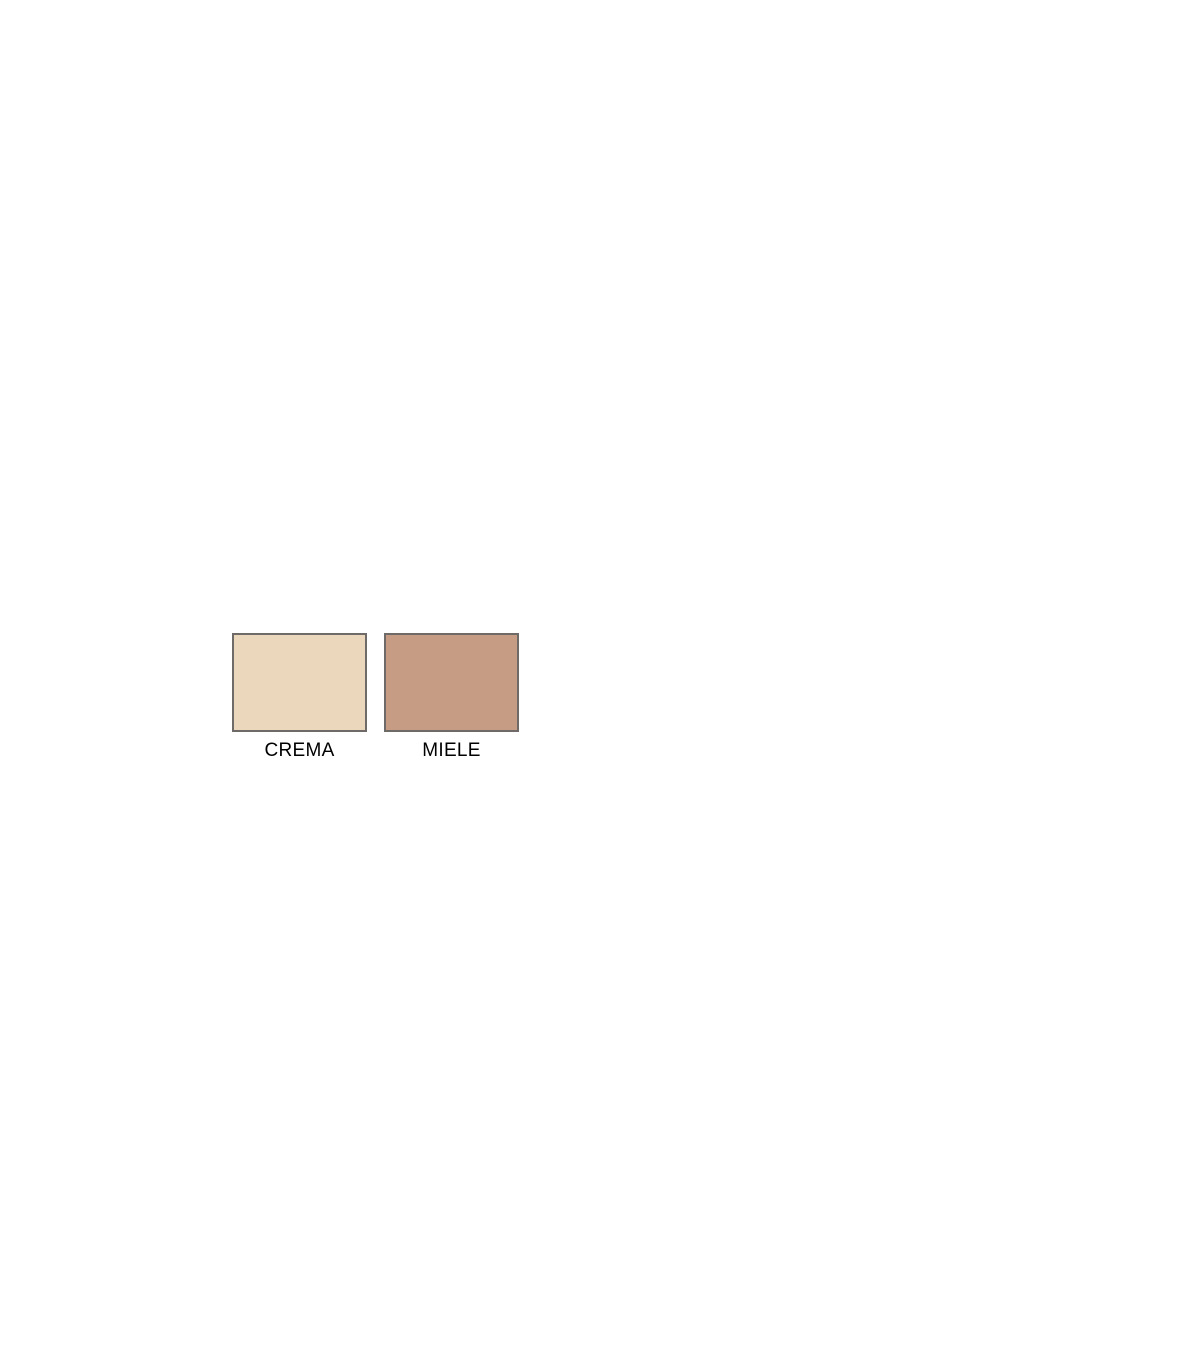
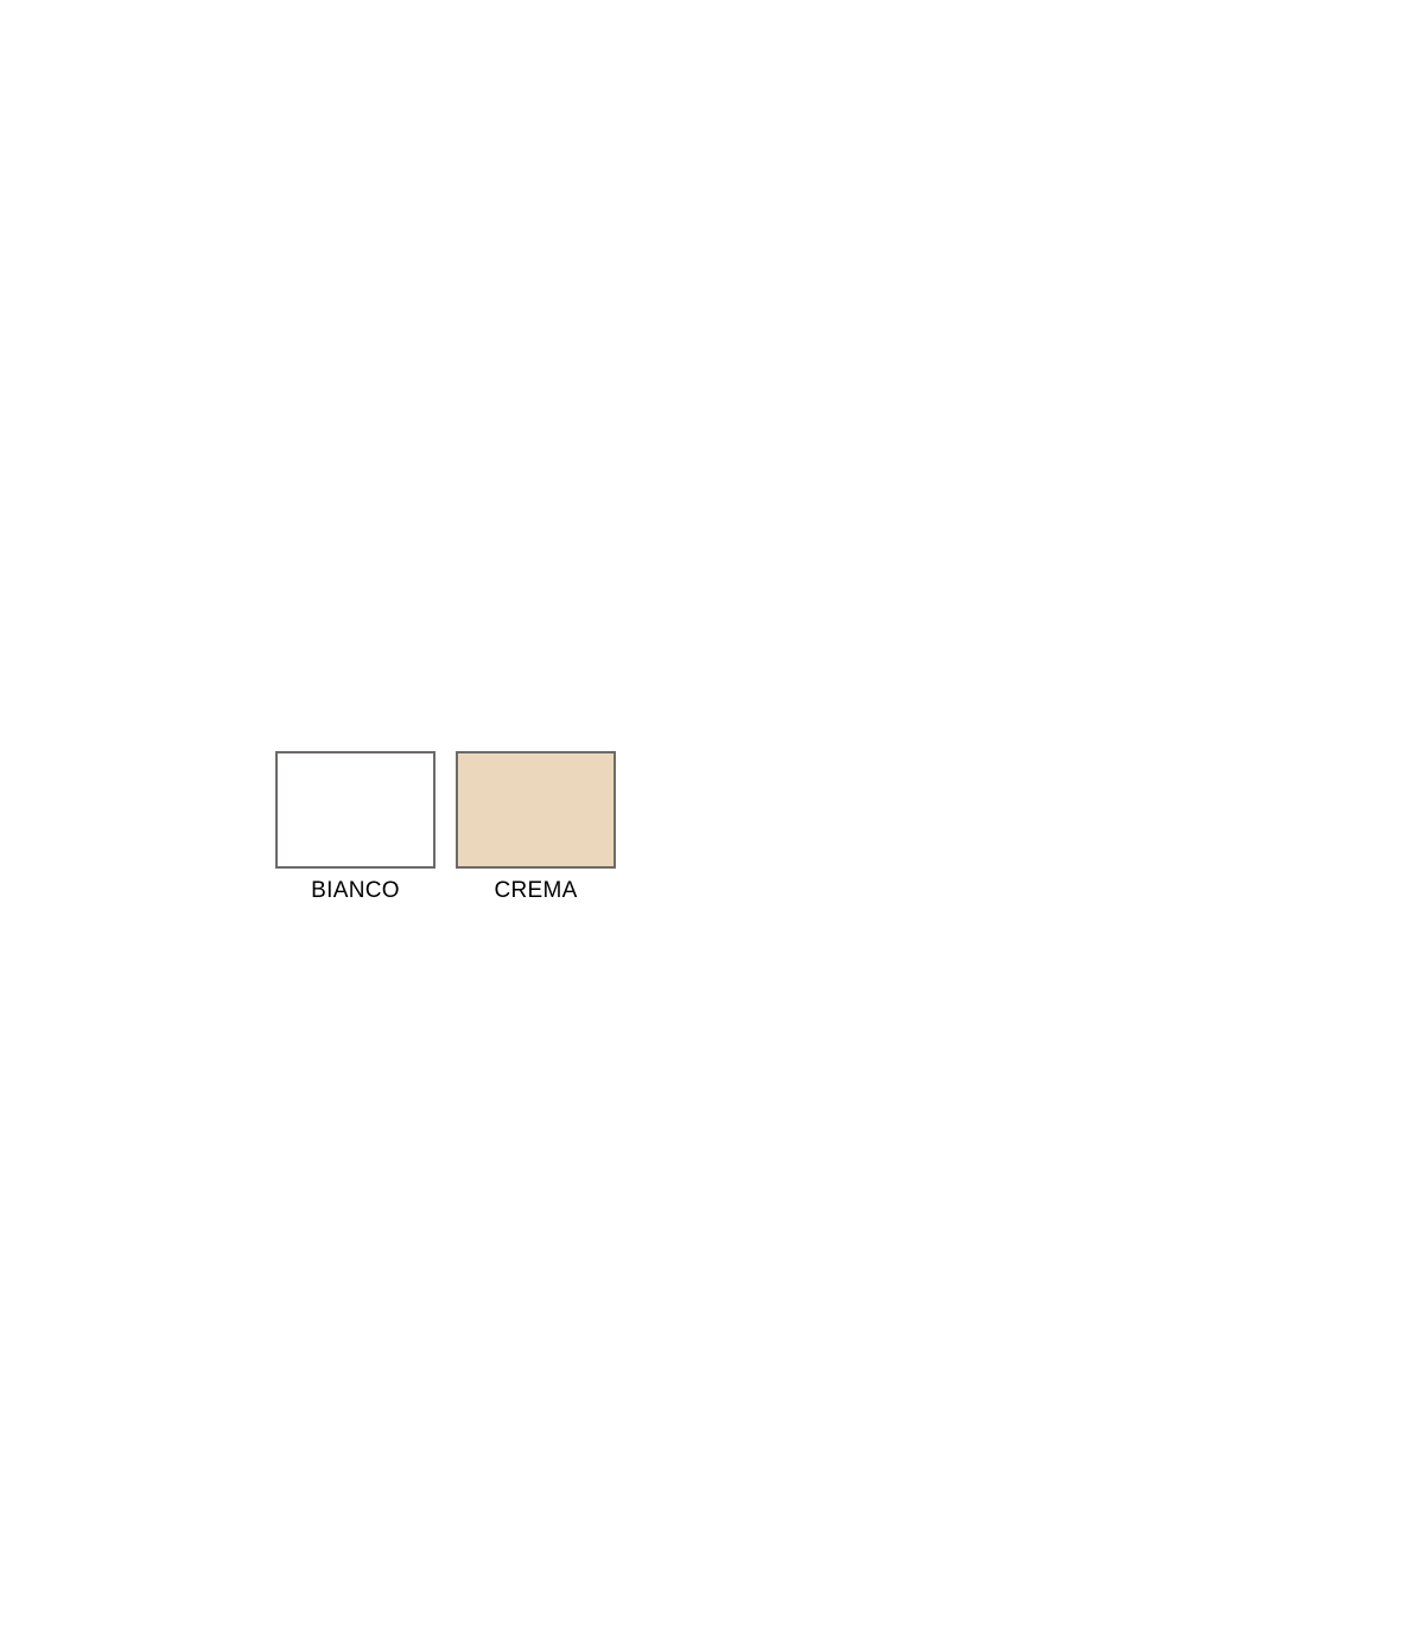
+ BIANCO
  CREMA
- MIELE
